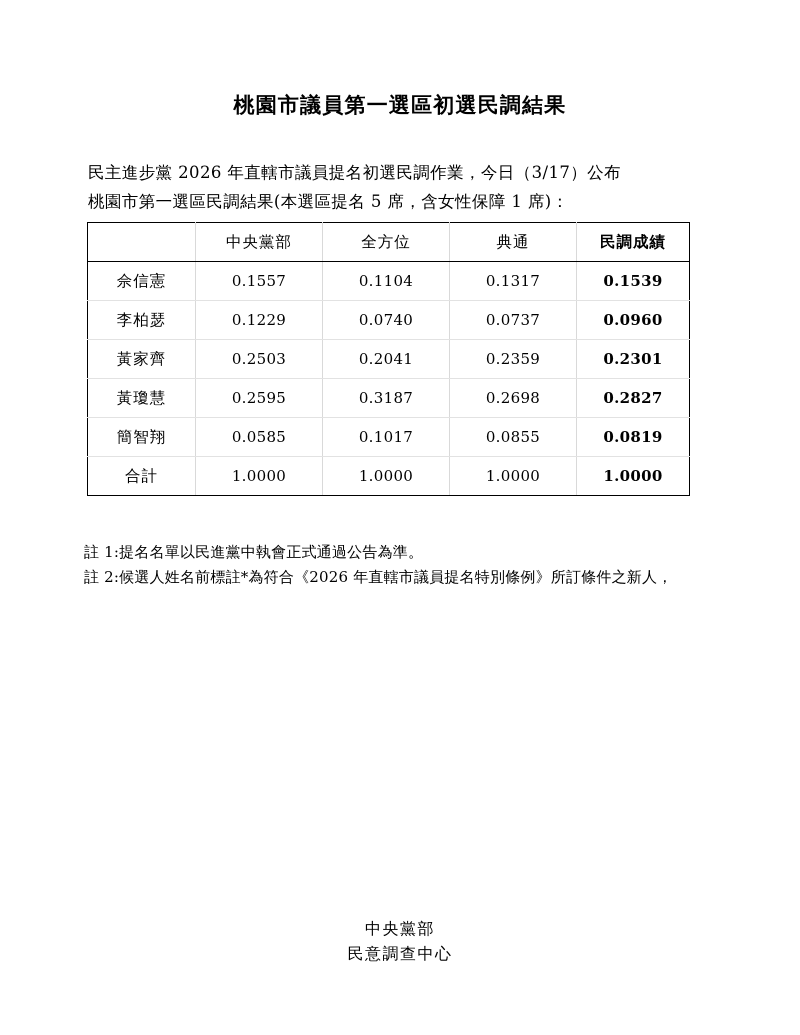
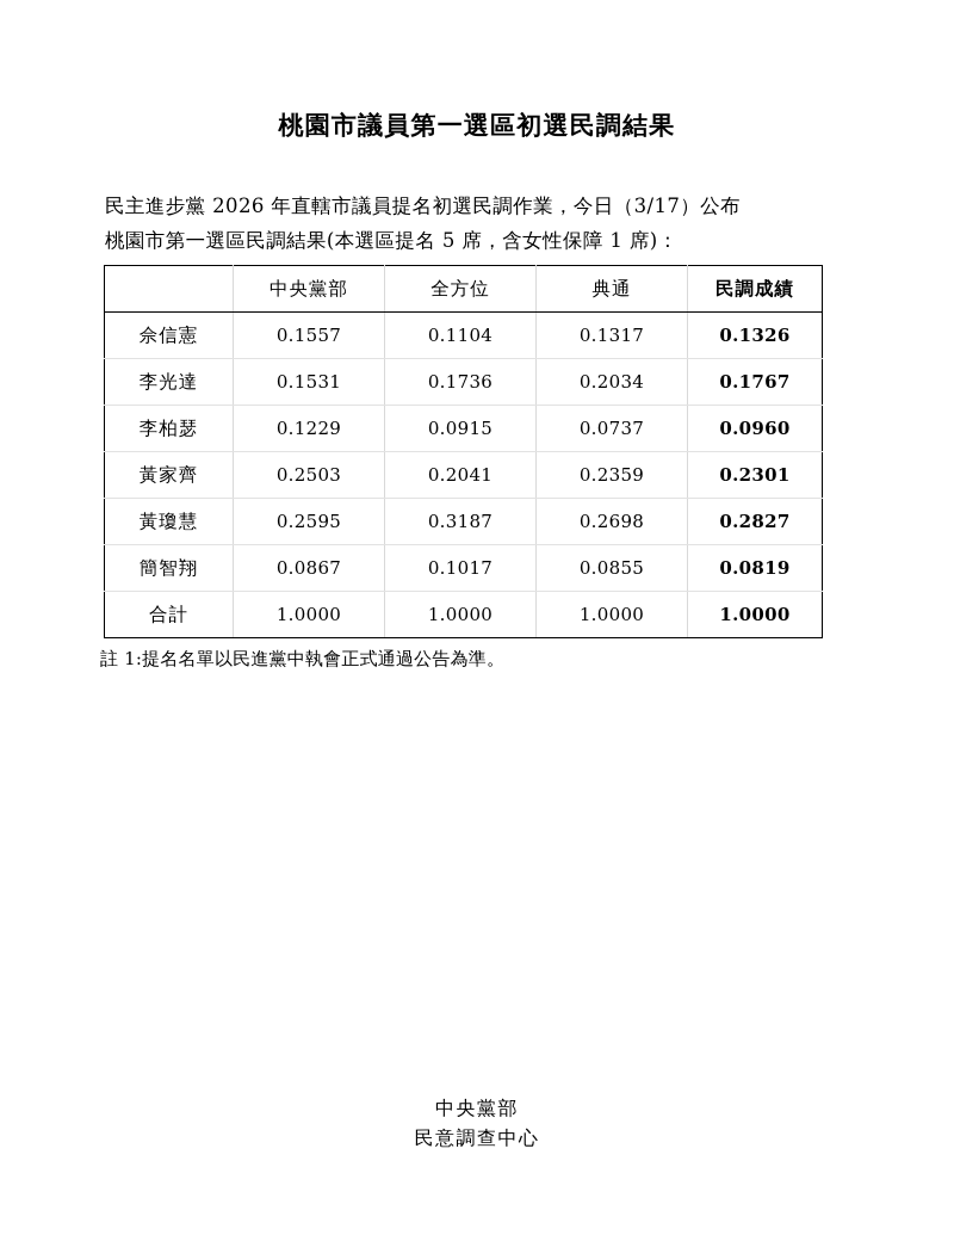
  桃園市議員第一選區初選民調結果
  民主進步黨 2026 年直轄市議員提名初選民調作業，今日（3/17）公布
  桃園市第一選區民調結果(本選區提名 5 席，含女性保障 1 席)：
  	中央黨部	全方位	典通	民調成績
- 佘信憲	0.1557	0.1104	0.1317	0.1539
+ 佘信憲	0.1557	0.1104	0.1317	0.1326
+ 李光達	0.1531	0.1736	0.2034	0.1767
- 李柏瑟	0.1229	0.0740	0.0737	0.0960
+ 李柏瑟	0.1229	0.0915	0.0737	0.0960
  黃家齊	0.2503	0.2041	0.2359	0.2301
  黃瓊慧	0.2595	0.3187	0.2698	0.2827
- 簡智翔	0.0585	0.1017	0.0855	0.0819
+ 簡智翔	0.0867	0.1017	0.0855	0.0819
  合計	1.0000	1.0000	1.0000	1.0000
  註 1:提名名單以民進黨中執會正式通過公告為準。
- 註 2:候選人姓名前標註*為符合《2026 年直轄市議員提名特別條例》所訂條件之新人，
  中央黨部
  民意調查中心
